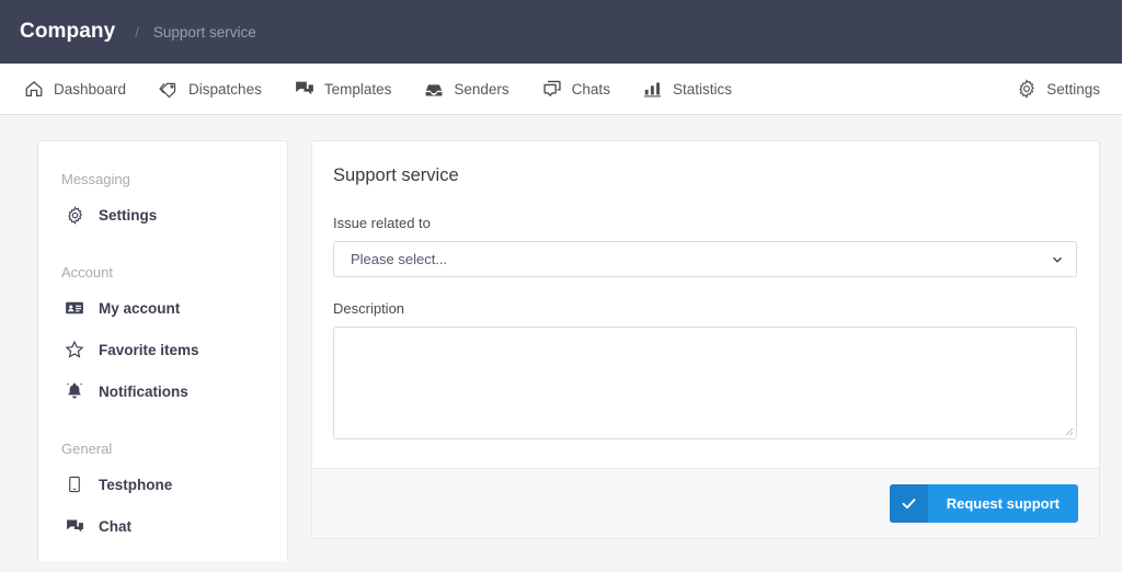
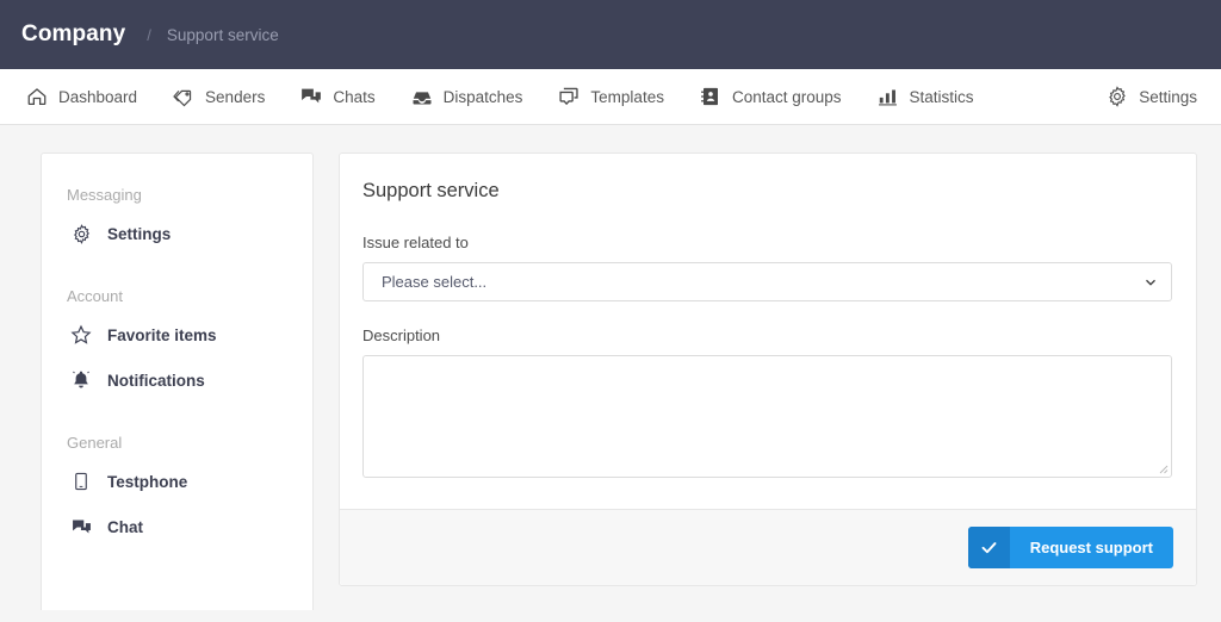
  Company
  /
  Support service
  Dashboard
- Dispatches
+ Senders
- Templates
+ Chats
- Senders
+ Dispatches
- Chats
+ Templates
+ Contact groups
  Statistics
  Settings
  Messaging
  Settings
  Account
- My account
  Favorite items
  Notifications
  General
  Testphone
  Chat
  Support service
  Issue related to
  Please select...
  Description
  Request support
